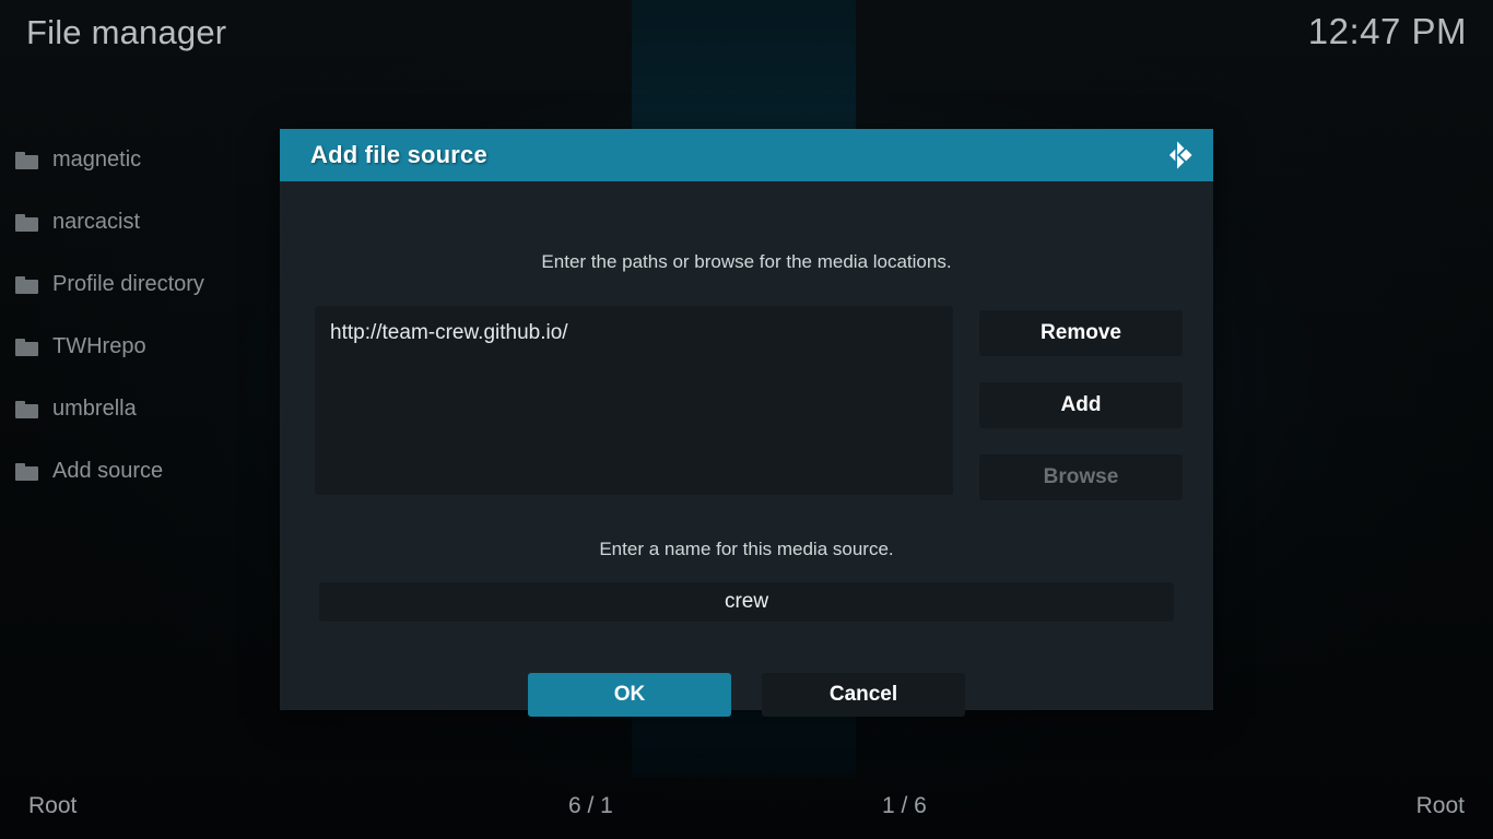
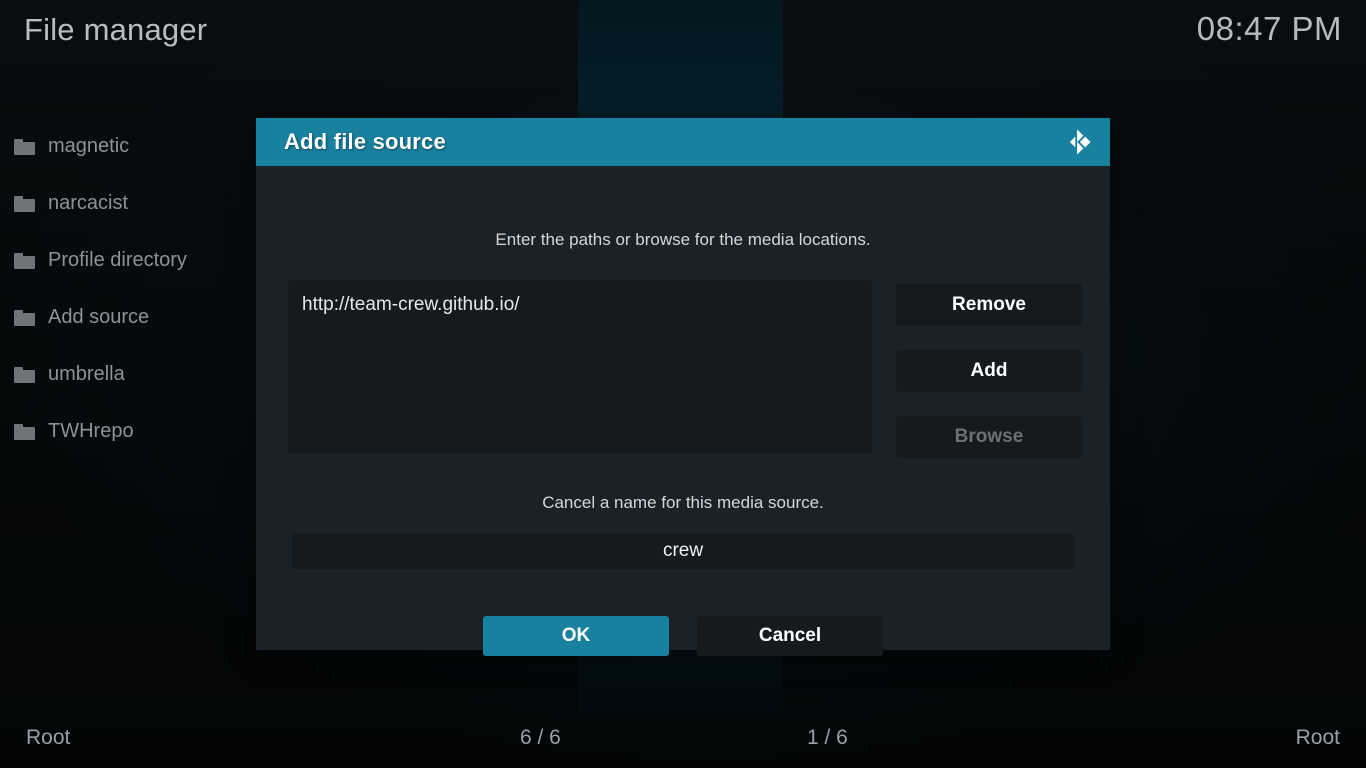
  File manager
- 12:47 PM
+ 08:47 PM
  magnetic
  narcacist
  Profile directory
- TWHrepo
+ Add source
  umbrella
- Add source
+ TWHrepo
  Add file source
  Enter the paths or browse for the media locations.
  http://team-crew.github.io/
  Remove
  Add
  Browse
- Enter a name for this media source.
+ Cancel a name for this media source.
  crew
  OK
  Cancel
  Root
- 6 / 1
+ 6 / 6
  1 / 6
  Root
